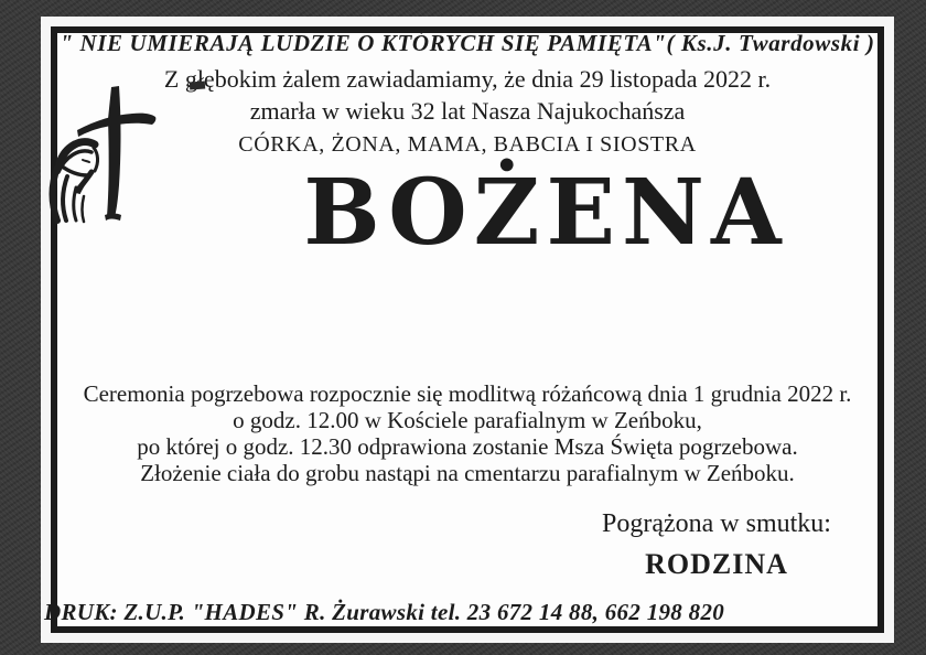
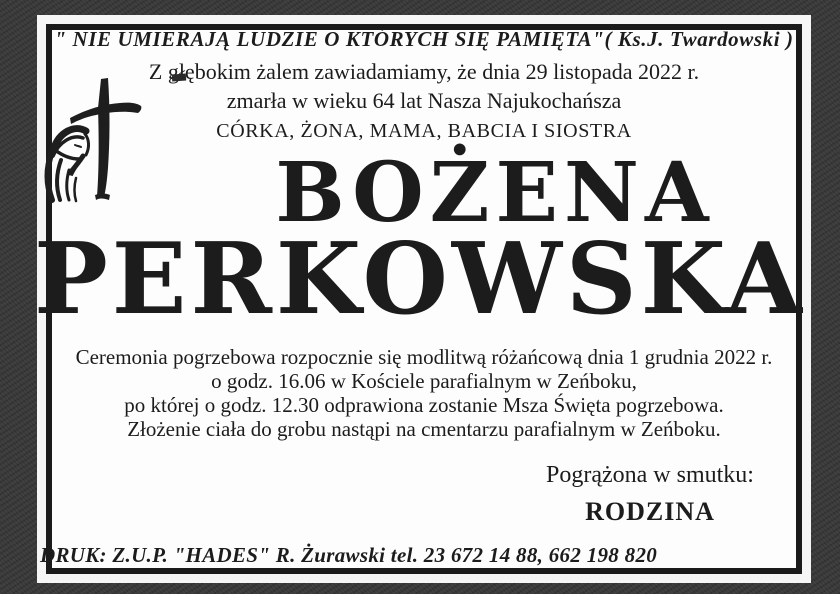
  " NIE UMIERAJĄ LUDZIE O KTÓRYCH SIĘ PAMIĘTA"( Ks.J. Twardowski )
  Z głębokim żalem zawiadamiamy, że dnia 29 listopada 2022 r.
- zmarła w wieku 32 lat Nasza Najukochańsza
+ zmarła w wieku 64 lat Nasza Najukochańsza
  CÓRKA, ŻONA, MAMA, BABCIA I SIOSTRA
  BOŻENA
+ PERKOWSKA
  Ceremonia pogrzebowa rozpocznie się modlitwą różańcową dnia 1 grudnia 2022 r.
- o godz. 12.00 w Kościele parafialnym w Zeńboku,
+ o godz. 16.06 w Kościele parafialnym w Zeńboku,
  po której o godz. 12.30 odprawiona zostanie Msza Święta pogrzebowa.
  Złożenie ciała do grobu nastąpi na cmentarzu parafialnym w Zeńboku.
  Pogrążona w smutku:
  RODZINA
  DRUK: Z.U.P. "HADES" R. Żurawski tel. 23 672 14 88, 662 198 820
